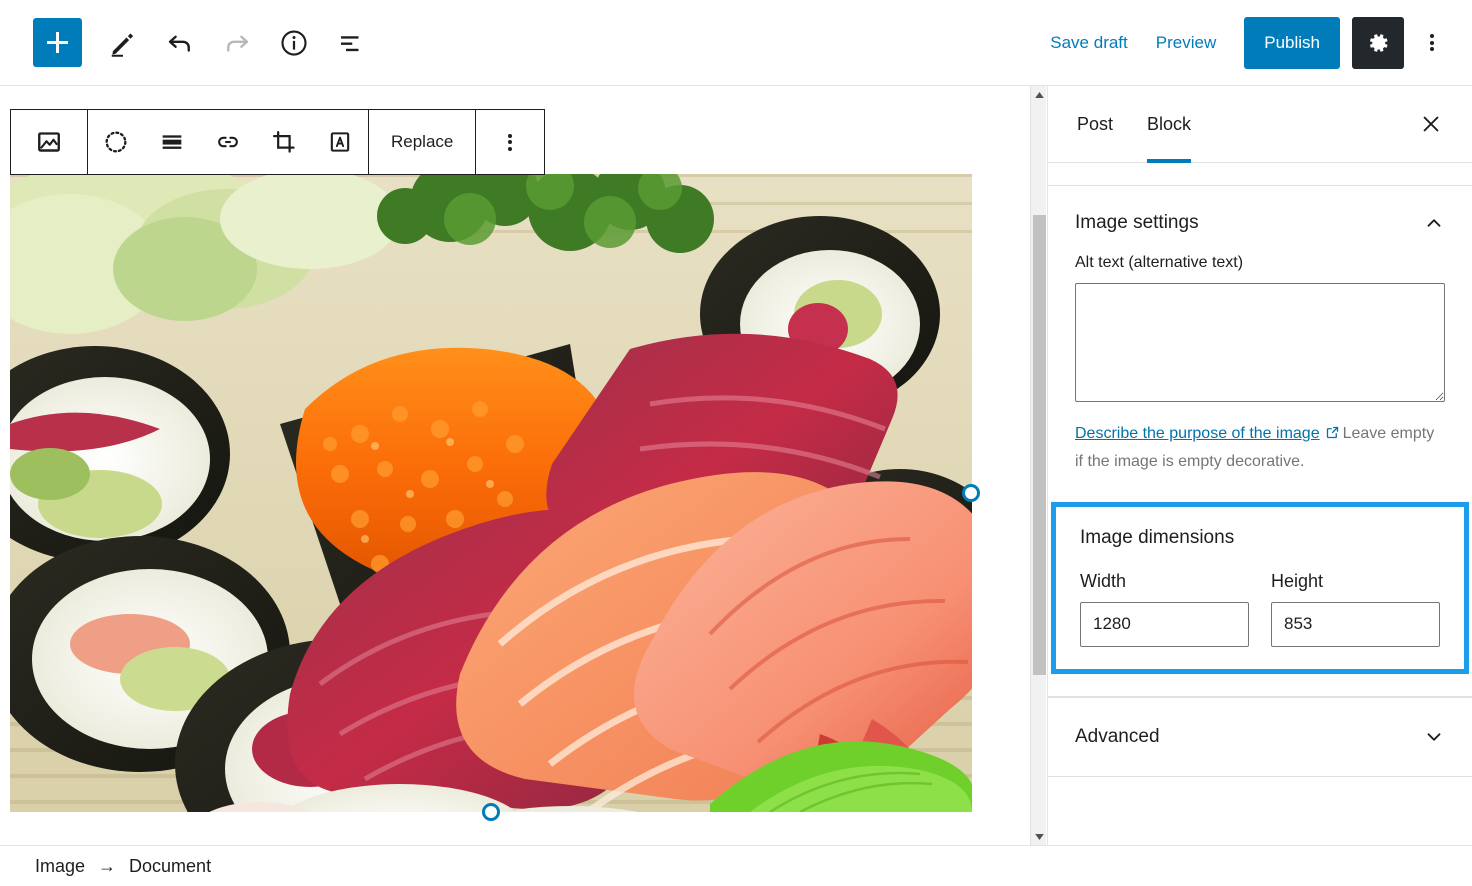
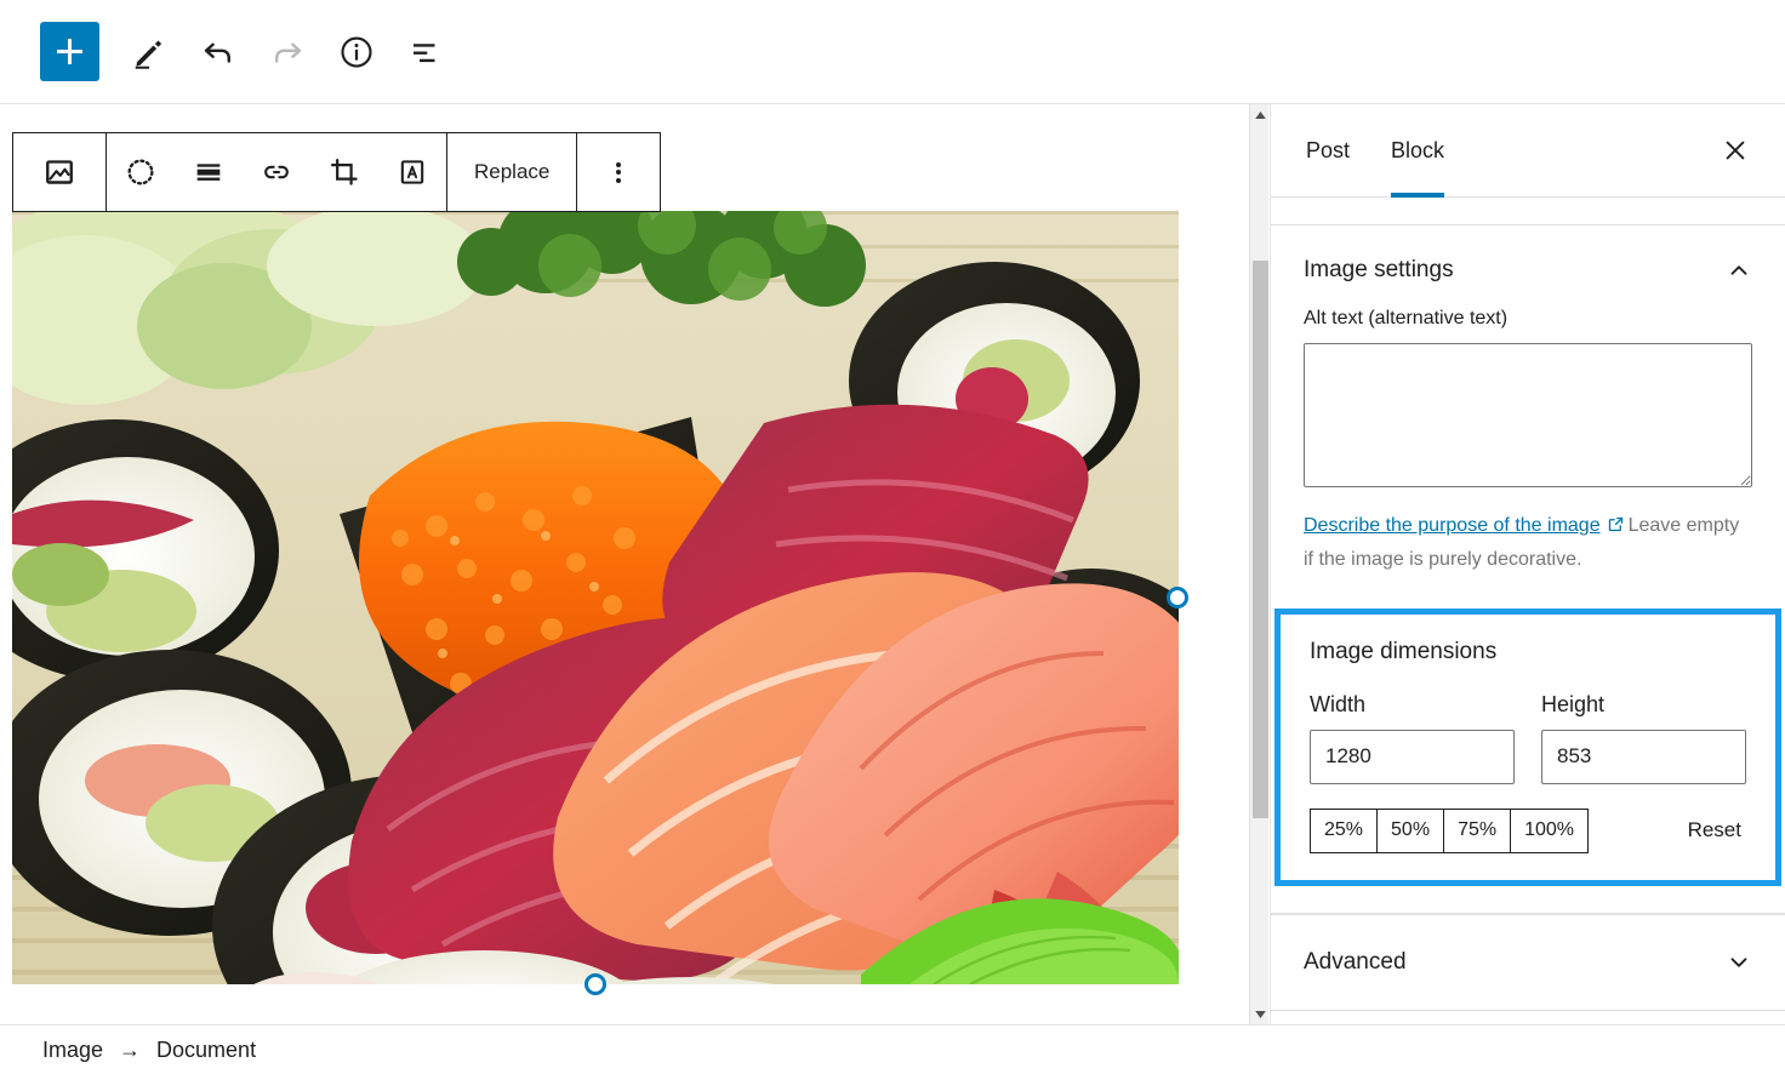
- Save draft
- Preview
- Publish
  Replace
  Post
  Block
  Image settings
  Alt text (alternative text)
- Describe the purpose of the image Leave empty if the image is empty decorative.
+ Describe the purpose of the image Leave empty if the image is purely decorative.
  Image dimensions
  Width
  1280
  Height
  853
+ 25%
+ 50%
+ 75%
+ 100%
+ Reset
  Advanced
  Image
  →
  Document
